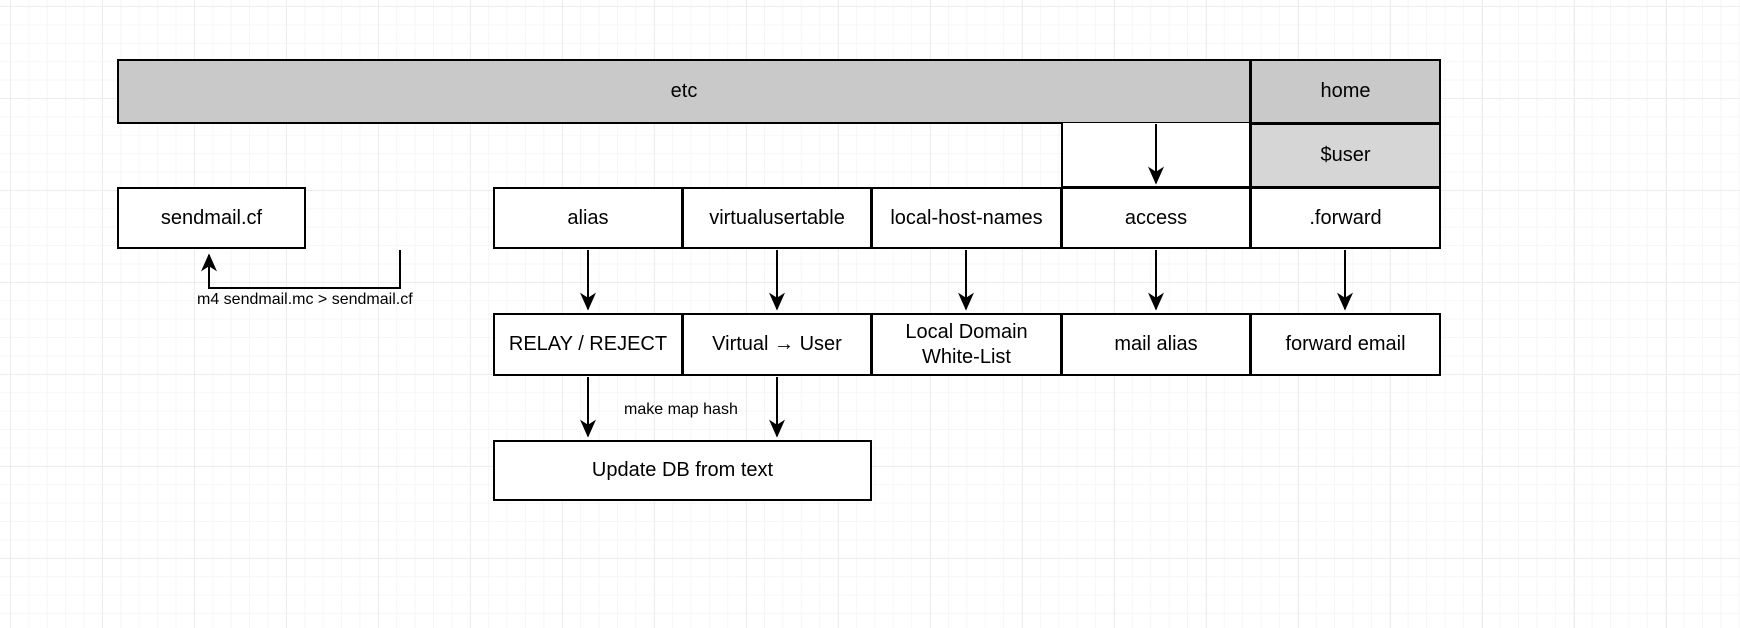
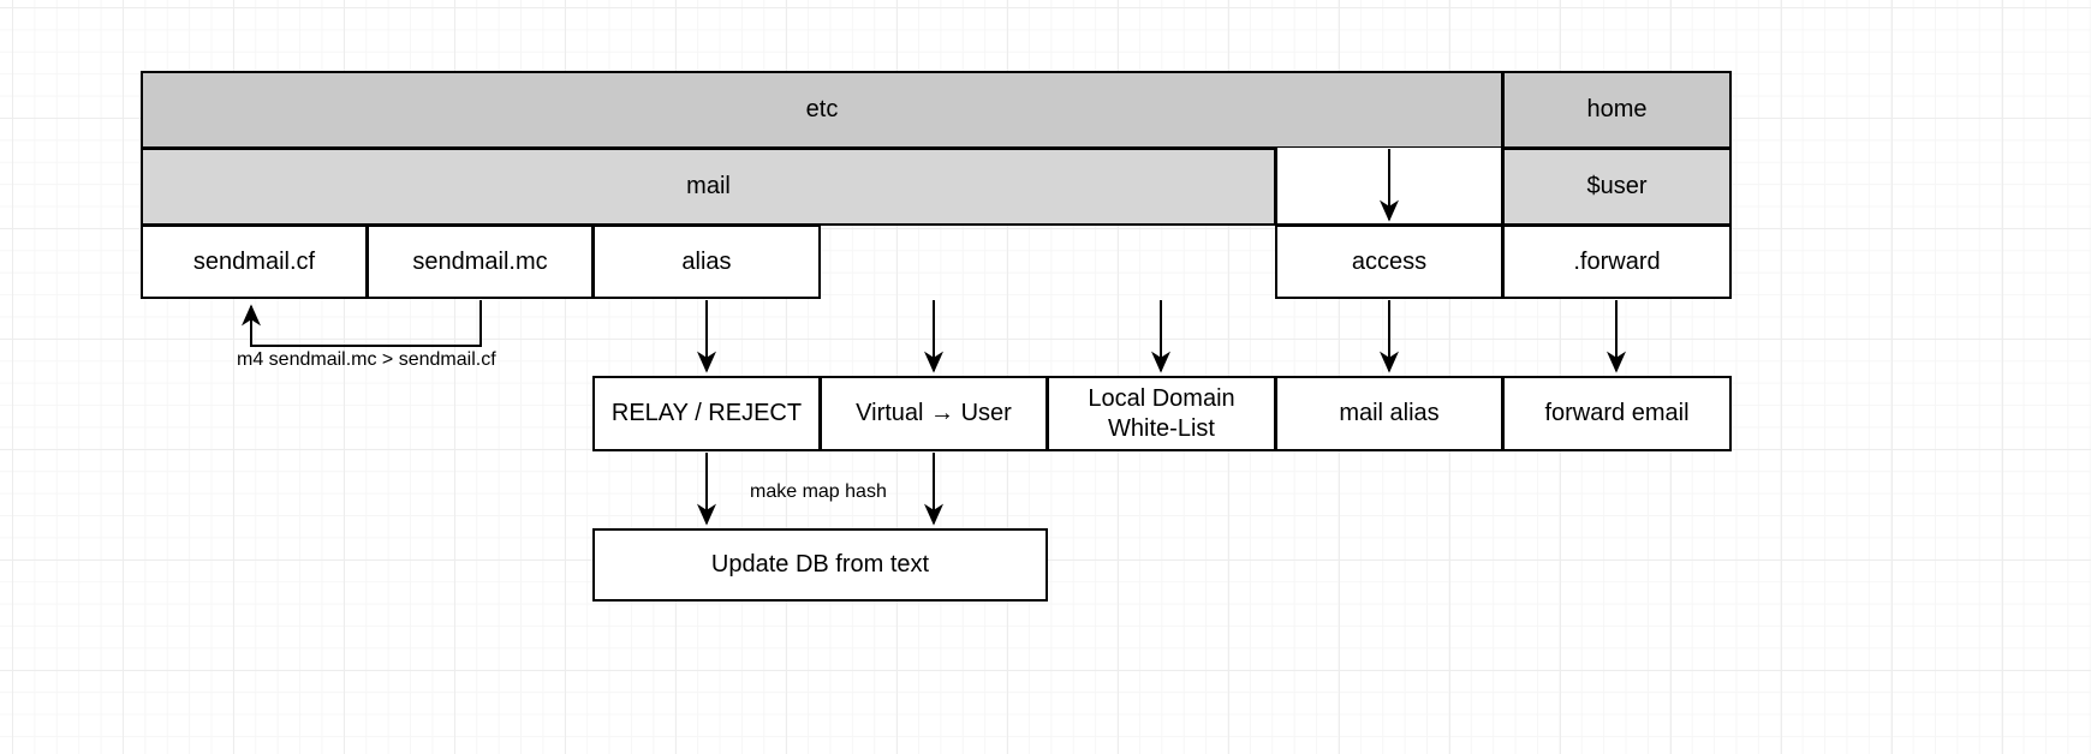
  etc
  home
+ mail
  $user
  sendmail.cf
+ sendmail.mc
  alias
- virtualusertable
- local-host-names
  access
  .forward
  RELAY / REJECT
  Virtual → User
  Local Domain
  White-List
  mail alias
  forward email
  Update DB from text
  m4 sendmail.mc > sendmail.cf
  make map hash
